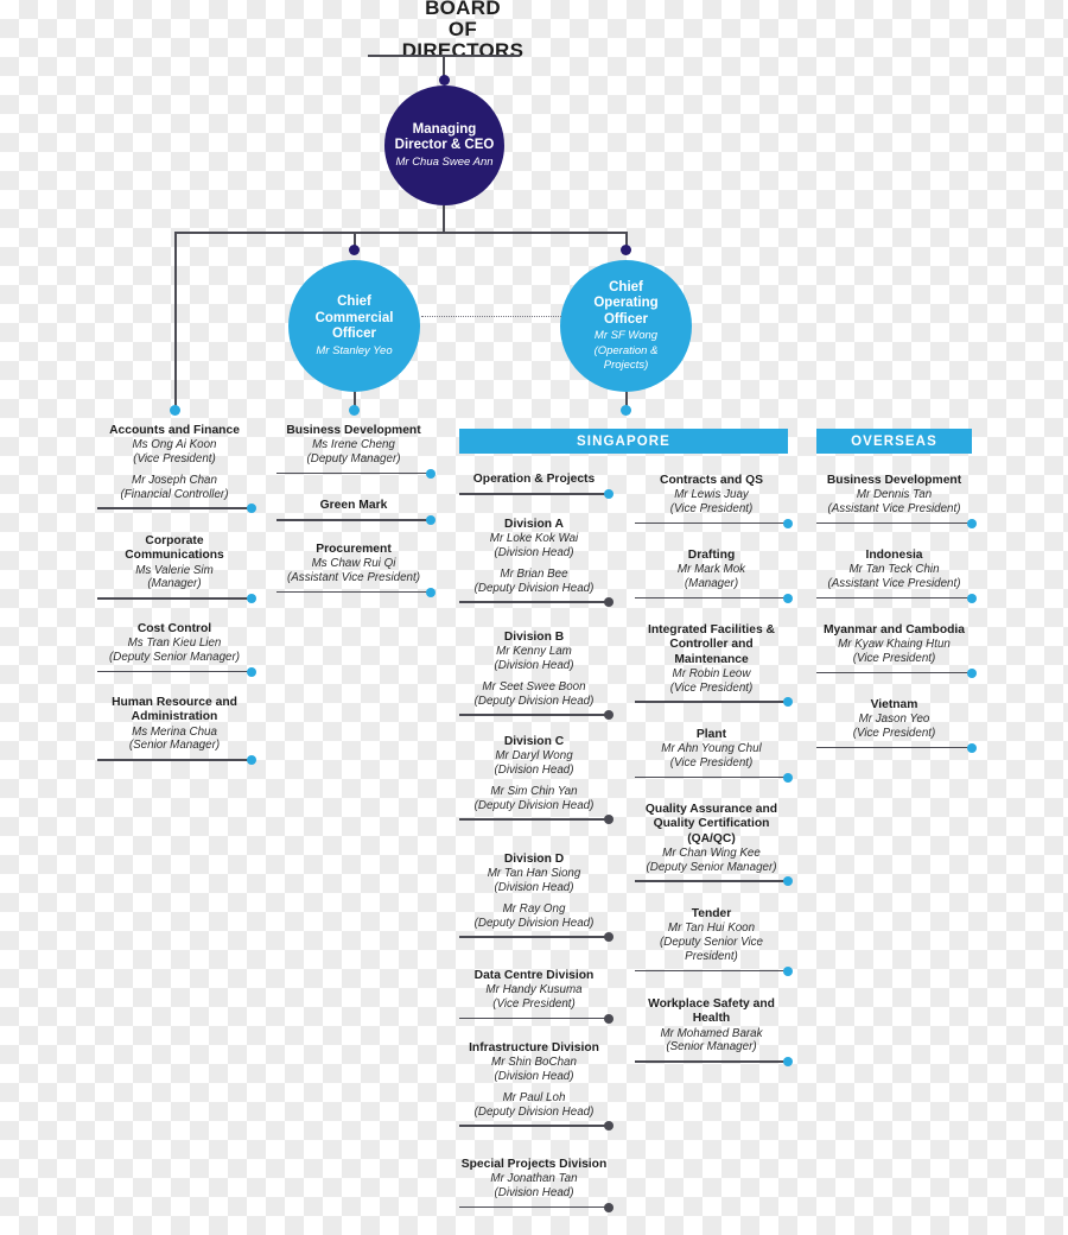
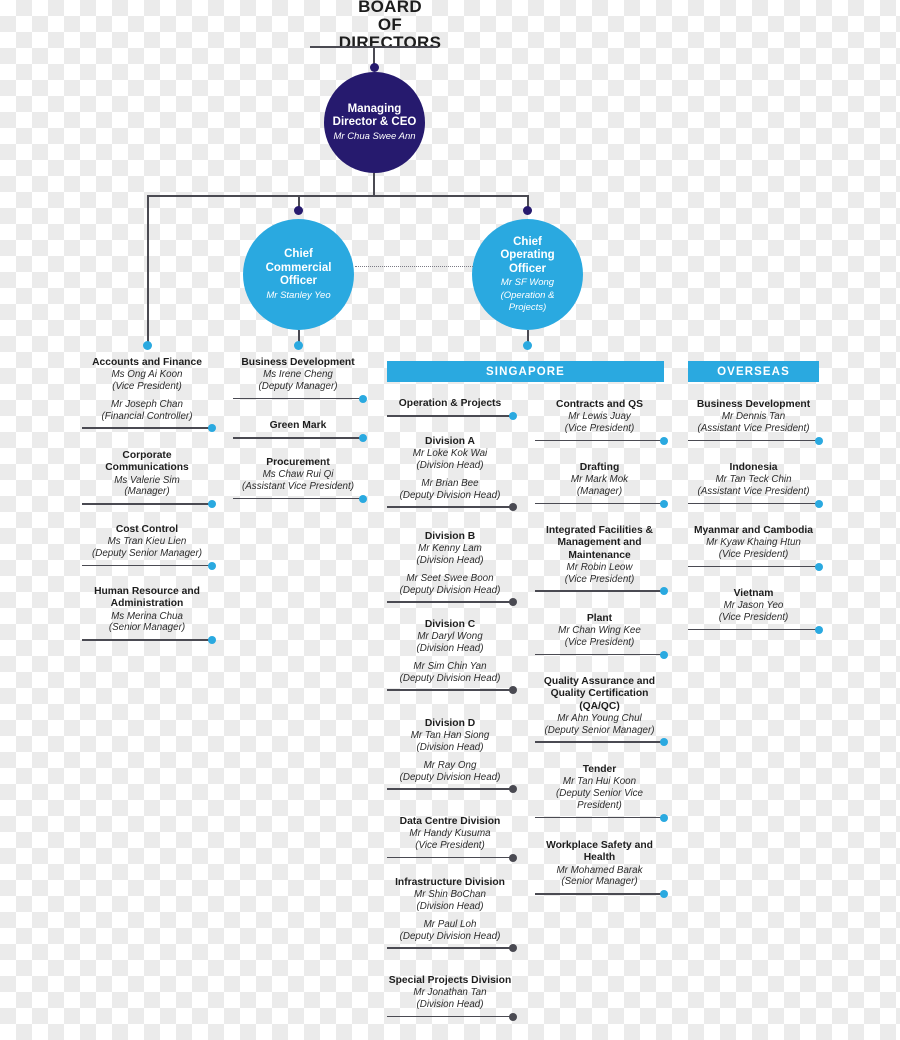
  BOARD
  OF
  DIRECTORS
  Managing
  Director & CEO
  Mr Chua Swee Ann
  Chief
  Commercial
  Officer
  Mr Stanley Yeo
  Chief
  Operating
  Officer
  Mr SF Wong
  (Operation &
  Projects)
  SINGAPORE
  OVERSEAS
  Accounts and Finance
  Ms Ong Ai Koon
  (Vice President)
  Mr Joseph Chan
  (Financial Controller)
  Corporate Communications
  Ms Valerie Sim
  (Manager)
  Cost Control
  Ms Tran Kieu Lien
  (Deputy Senior Manager)
  Human Resource and Administration
  Ms Merina Chua
  (Senior Manager)
  Business Development
  Ms Irene Cheng
  (Deputy Manager)
  Green Mark
  Procurement
  Ms Chaw Rui Qi
  (Assistant Vice President)
  Operation & Projects
  Division A
  Mr Loke Kok Wai
  (Division Head)
  Mr Brian Bee
  (Deputy Division Head)
  Division B
  Mr Kenny Lam
  (Division Head)
  Mr Seet Swee Boon
  (Deputy Division Head)
  Division C
  Mr Daryl Wong
  (Division Head)
  Mr Sim Chin Yan
  (Deputy Division Head)
  Division D
  Mr Tan Han Siong
  (Division Head)
  Mr Ray Ong
  (Deputy Division Head)
  Data Centre Division
  Mr Handy Kusuma
  (Vice President)
  Infrastructure Division
  Mr Shin BoChan
  (Division Head)
  Mr Paul Loh
  (Deputy Division Head)
  Special Projects Division
  Mr Jonathan Tan
  (Division Head)
  Contracts and QS
  Mr Lewis Juay
  (Vice President)
  Drafting
  Mr Mark Mok
  (Manager)
- Integrated Facilities & Controller and Maintenance
+ Integrated Facilities & Management and Maintenance
  Mr Robin Leow
  (Vice President)
  Plant
- Mr Ahn Young Chul
+ Mr Chan Wing Kee
  (Vice President)
  Quality Assurance and Quality Certification (QA/QC)
- Mr Chan Wing Kee
+ Mr Ahn Young Chul
  (Deputy Senior Manager)
  Tender
  Mr Tan Hui Koon
  (Deputy Senior Vice President)
  Workplace Safety and Health
  Mr Mohamed Barak
  (Senior Manager)
  Business Development
  Mr Dennis Tan
  (Assistant Vice President)
  Indonesia
  Mr Tan Teck Chin
  (Assistant Vice President)
  Myanmar and Cambodia
  Mr Kyaw Khaing Htun
  (Vice President)
  Vietnam
  Mr Jason Yeo
  (Vice President)
